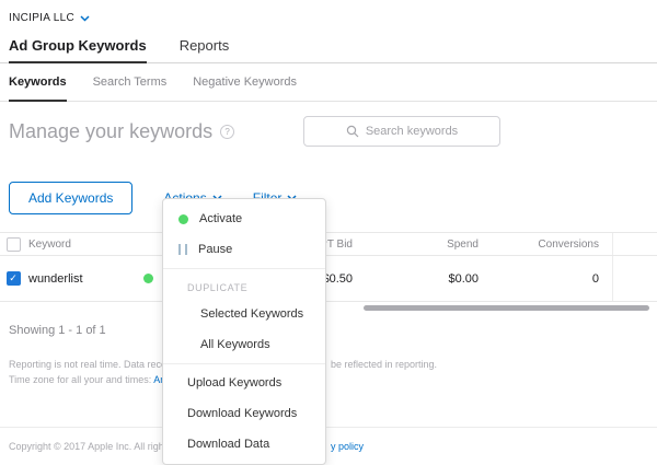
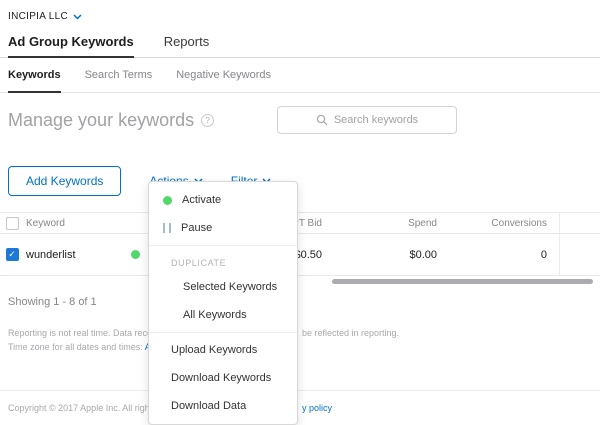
  INCIPIA LLC
  Ad Group Keywords
  Reports
  Keywords
  Search Terms
  Negative Keywords
  Manage your keywords
  Search keywords
  Add Keywords
  Keyword
  Spend
  Conversions
  wunderlist
  0.50
  $0.00
  0
- Showing 1 - 1 of 1
+ Showing 1 - 8 of 1
  Reporting is not real time. Data rec
  be reflected in reporting.
- Time zone for all your and times: A
+ Time zone for all dates and times:
  Copyright © 2017 Apple Inc. All rig
  y policy
  Activate
  Pause
  DUPLICATE
  Selected Keywords
  All Keywords
  Upload Keywords
  Download Keywords
  Download Data
